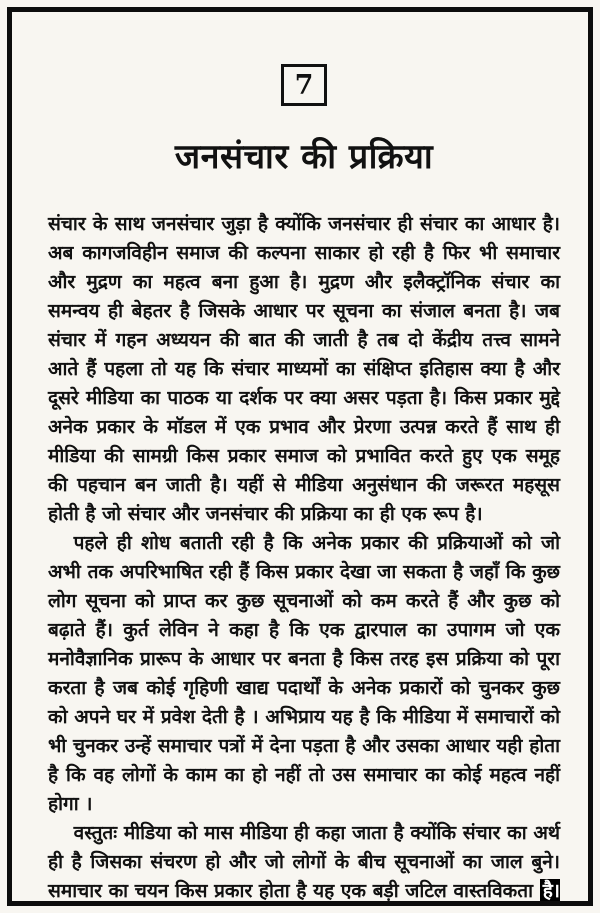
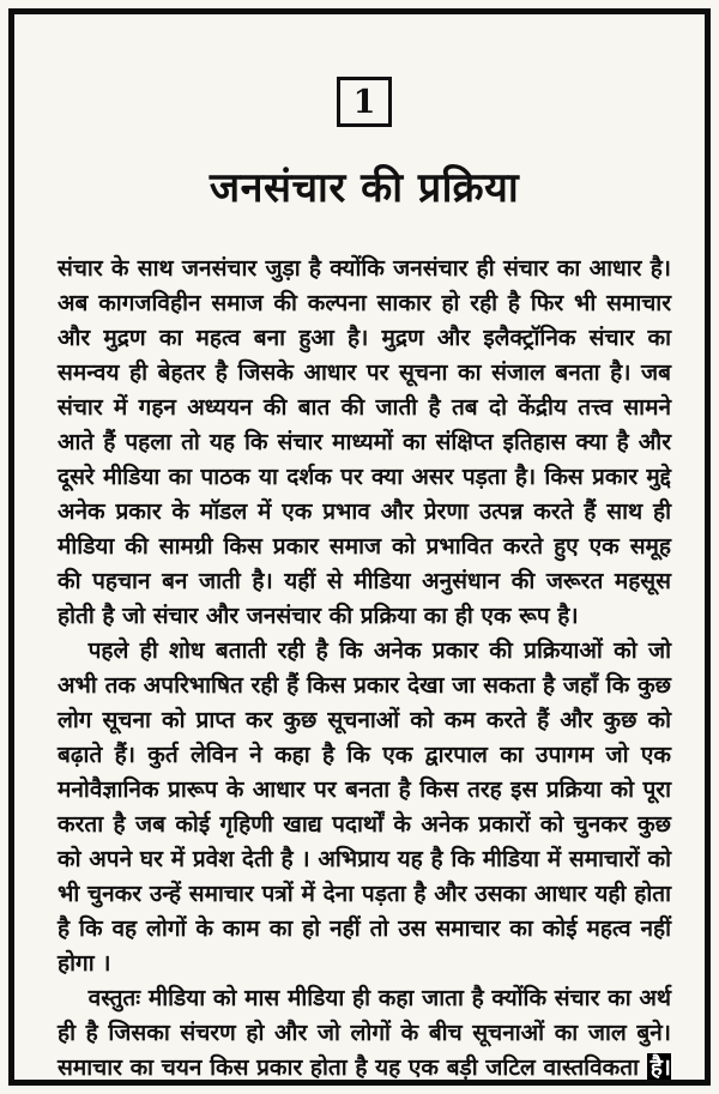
- 7
+ 1
  जनसंचार की प्रक्रिया
  संचार के साथ जनसंचार जुड़ा है क्योंकि जनसंचार ही संचार का आधार है। अब कागजविहीन समाज की कल्पना साकार हो रही है फिर भी समाचार और मुद्रण का महत्व बना हुआ है। मुद्रण और इलैक्ट्रॉनिक संचार का समन्वय ही बेहतर है जिसके आधार पर सूचना का संजाल बनता है। जब संचार में गहन अध्ययन की बात की जाती है तब दो केंद्रीय तत्त्व सामने आते हैं पहला तो यह कि संचार माध्यमों का संक्षिप्त इतिहास क्या है और दूसरे मीडिया का पाठक या दर्शक पर क्या असर पड़ता है। किस प्रकार मुद्दे अनेक प्रकार के मॉडल में एक प्रभाव और प्रेरणा उत्पन्न करते हैं साथ ही मीडिया की सामग्री किस प्रकार समाज को प्रभावित करते हुए एक समूह की पहचान बन जाती है। यहीं से मीडिया अनुसंधान की जरूरत महसूस होती है जो संचार और जनसंचार की प्रक्रिया का ही एक रूप है।
  पहले ही शोध बताती रही है कि अनेक प्रकार की प्रक्रियाओं को जो अभी तक अपरिभाषित रही हैं किस प्रकार देखा जा सकता है जहाँ कि कुछ लोग सूचना को प्राप्त कर कुछ सूचनाओं को कम करते हैं और कुछ को बढ़ाते हैं। कुर्त लेविन ने कहा है कि एक द्वारपाल का उपागम जो एक मनोवैज्ञानिक प्रारूप के आधार पर बनता है किस तरह इस प्रक्रिया को पूरा करता है जब कोई गृहिणी खाद्य पदार्थों के अनेक प्रकारों को चुनकर कुछ को अपने घर में प्रवेश देती है । अभिप्राय यह है कि मीडिया में समाचारों को भी चुनकर उन्हें समाचार पत्रों में देना पड़ता है और उसका आधार यही होता है कि वह लोगों के काम का हो नहीं तो उस समाचार का कोई महत्व नहीं होगा ।
  वस्तुतः मीडिया को मास मीडिया ही कहा जाता है क्योंकि संचार का अर्थ ही है जिसका संचरण हो और जो लोगों के बीच सूचनाओं का जाल बुने। समाचार का चयन किस प्रकार होता है यह एक बड़ी जटिल वास्तविकता है।
